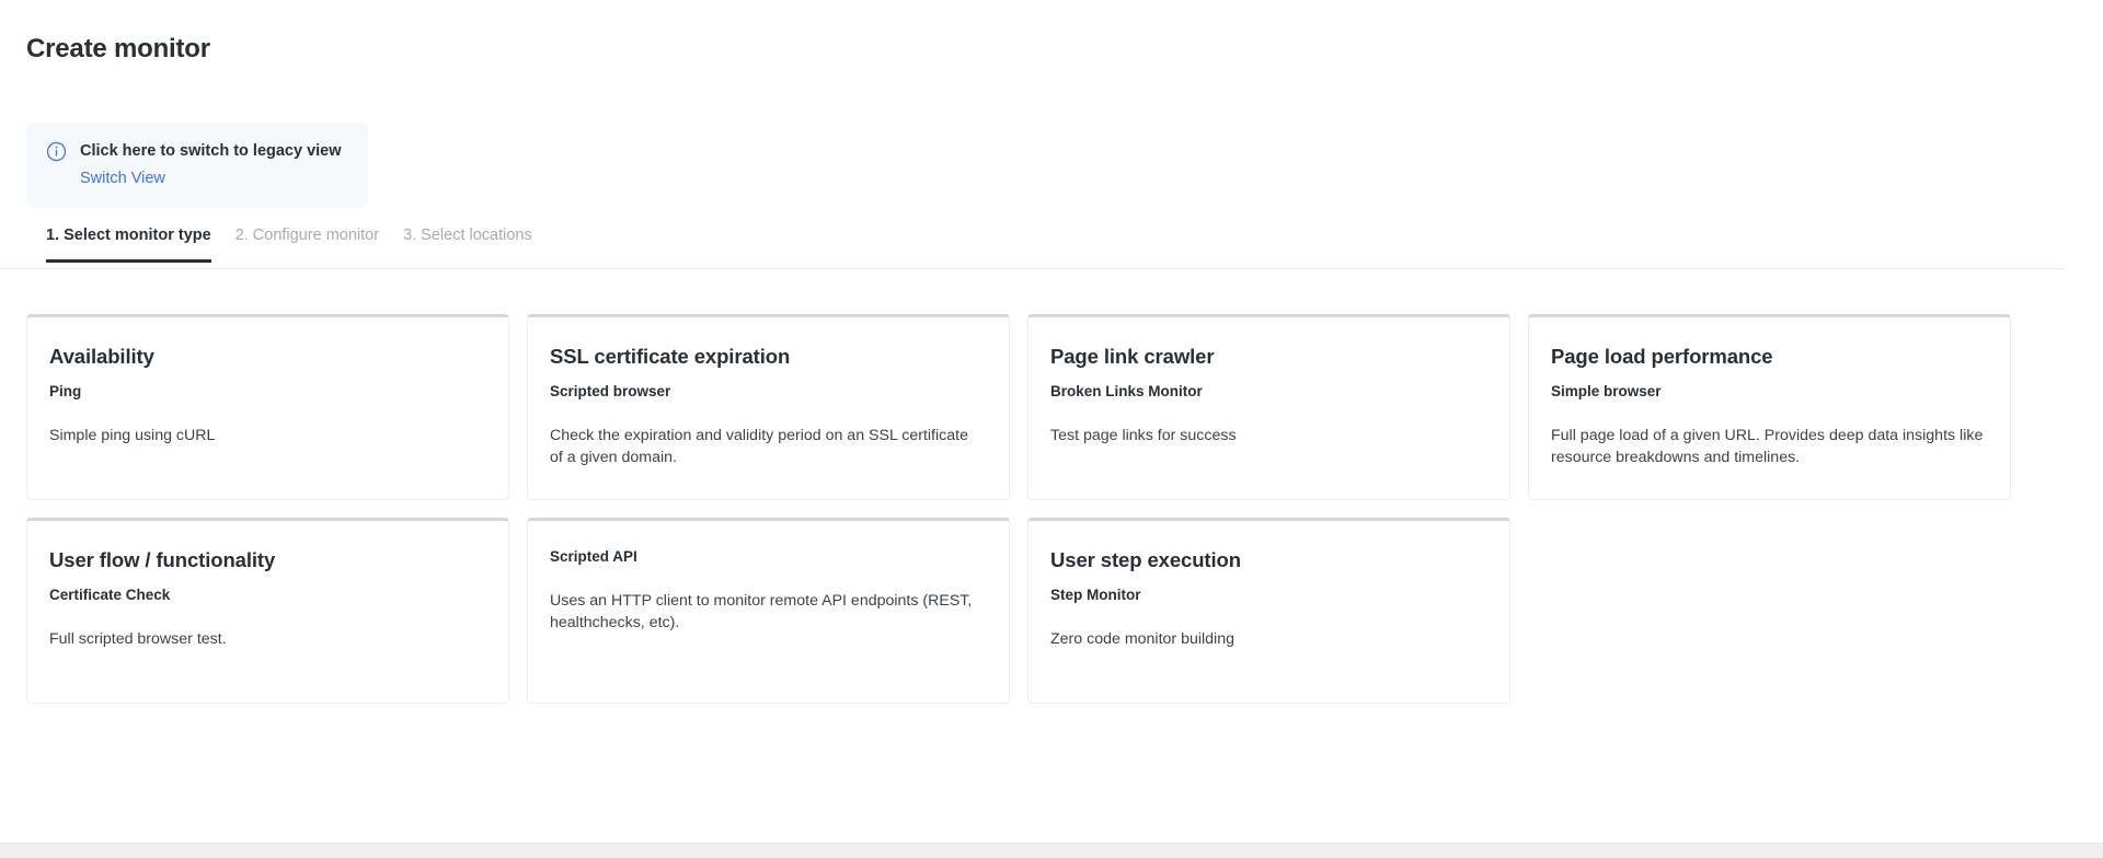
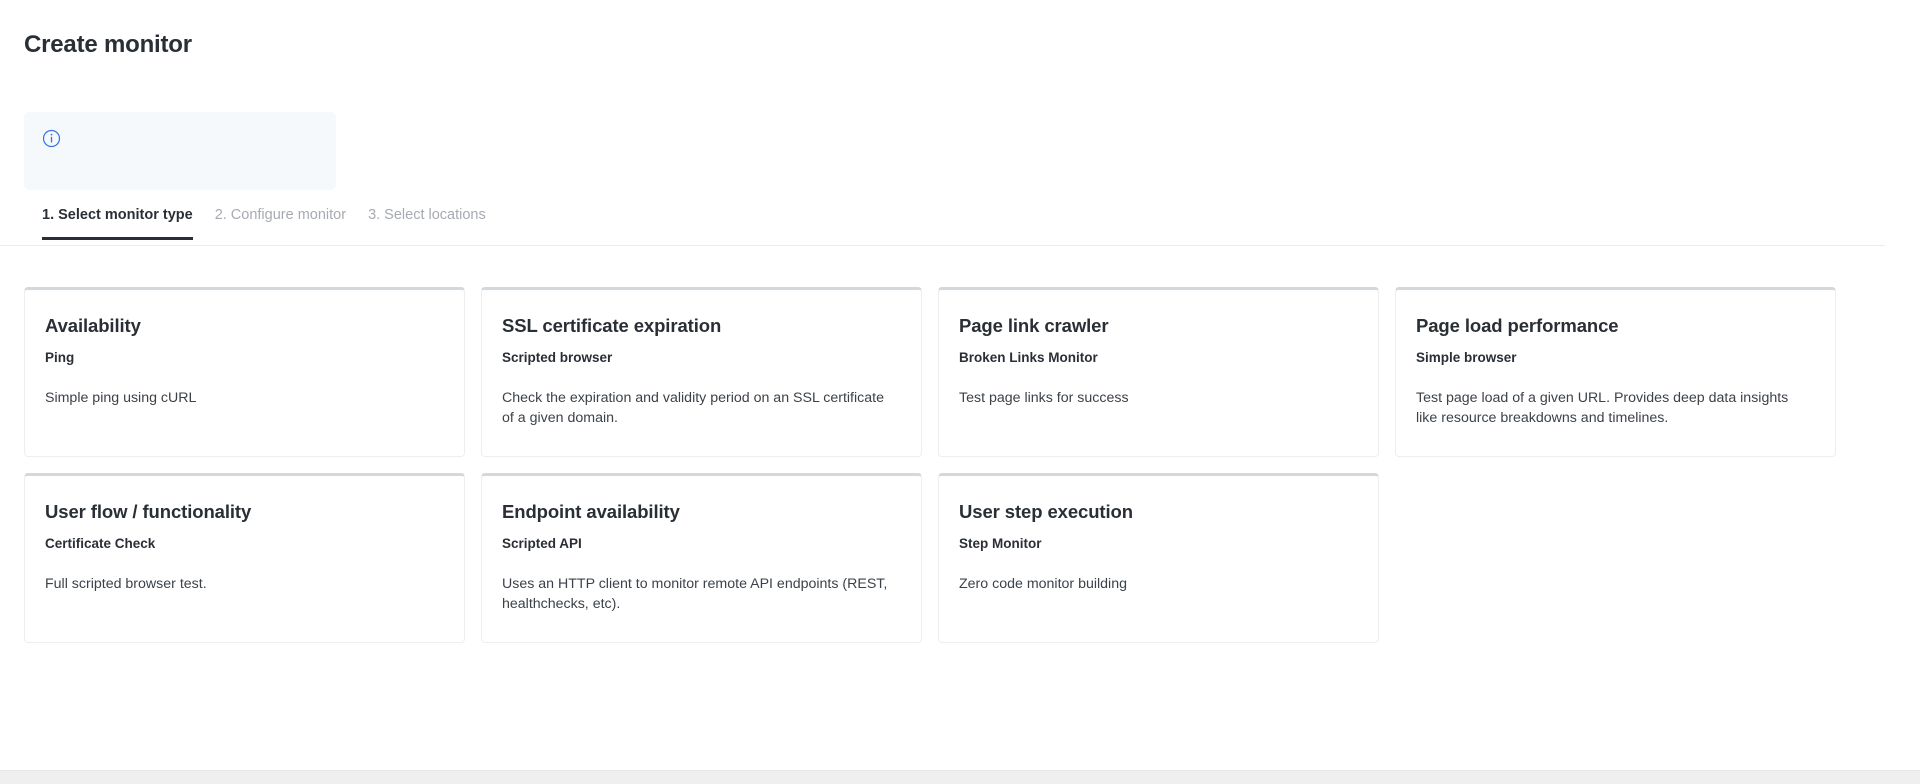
  Create monitor
- Click here to switch to legacy view
- Switch View
  1. Select monitor type
  2. Configure monitor
  3. Select locations
  Availability
  Ping
  Simple ping using cURL
  SSL certificate expiration
  Scripted browser
  Check the expiration and validity period on an SSL certificate of a given domain.
  Page link crawler
  Broken Links Monitor
  Test page links for success
  Page load performance
  Simple browser
- Full page load of a given URL. Provides deep data insights like resource breakdowns and timelines.
+ Test page load of a given URL. Provides deep data insights like resource breakdowns and timelines.
  User flow / functionality
  Certificate Check
  Full scripted browser test.
+ Endpoint availability
  Scripted API
  Uses an HTTP client to monitor remote API endpoints (REST, healthchecks, etc).
  User step execution
  Step Monitor
  Zero code monitor building
